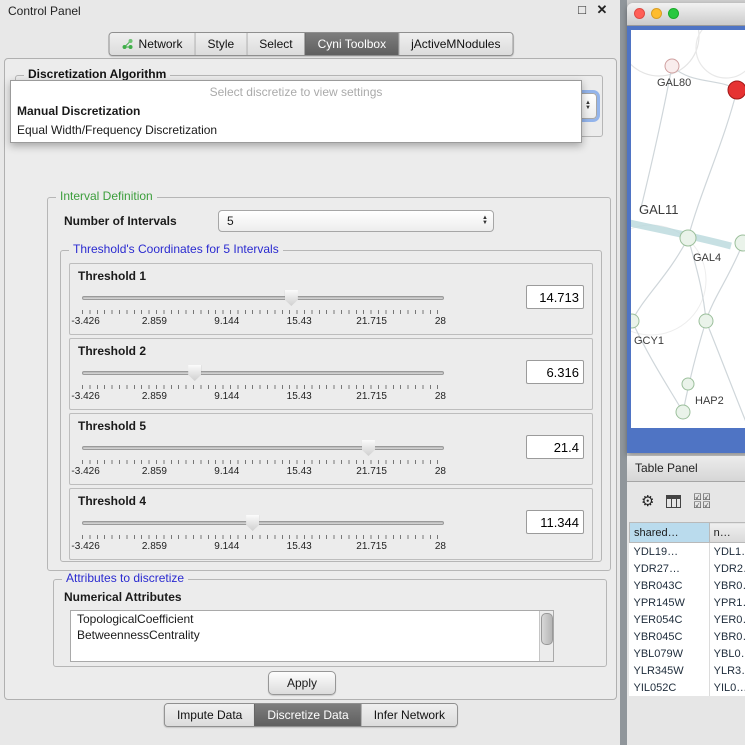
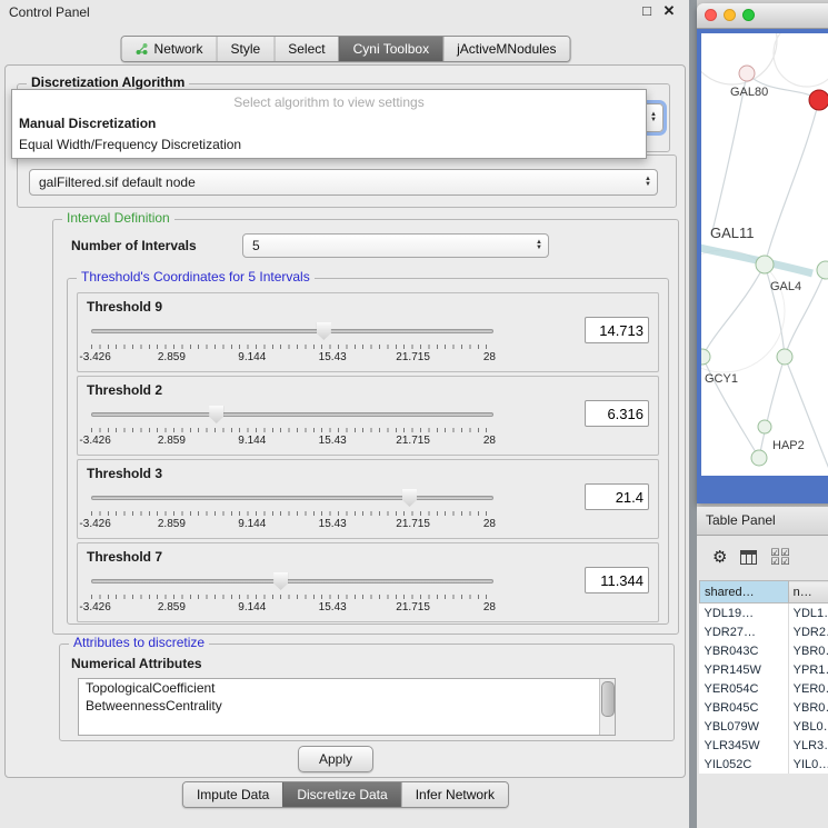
  Control Panel
  □
  ✕
  Network
  Style
  Select
  Cyni Toolbox
  jActiveMNodules
  Discretization Algorithm
+ galFiltered.sif default node
  Interval Definition
  Number of Intervals
  5
  Threshold's Coordinates for 5 Intervals
- Threshold 1
+ Threshold 9
  14.713
  -3.426
  2.859
  9.144
  15.43
  21.715
  28
  Threshold 2
  6.316
  -3.426
  2.859
  9.144
  15.43
  21.715
  28
- Threshold 5
+ Threshold 3
  21.4
  -3.426
  2.859
  9.144
  15.43
  21.715
  28
- Threshold 4
+ Threshold 7
  11.344
  -3.426
  2.859
  9.144
  15.43
  21.715
  28
  Attributes to discretize
  Numerical Attributes
  TopologicalCoefficient
  BetweennessCentrality
  Apply
  Impute Data
  Discretize Data
  Infer Network
- Select discretize to view settings
+ Select algorithm to view settings
  Manual Discretization
  Equal Width/Frequency Discretization
  GAL80
  GAL11
  GAL4
  GCY1
  HAP2
  Table Panel
  ⚙
  ☑☑
  ☑☑
  shared…	n…
  YDL19…	YDL1
  YDR27…	YDR2
  YBR043C	YBR0
  YPR145W	YPR1
  YER054C	YER0
  YBR045C	YBR0
  YBL079W	YBL0
  YLR345W	YLR3
  YIL052C	YIL0…
